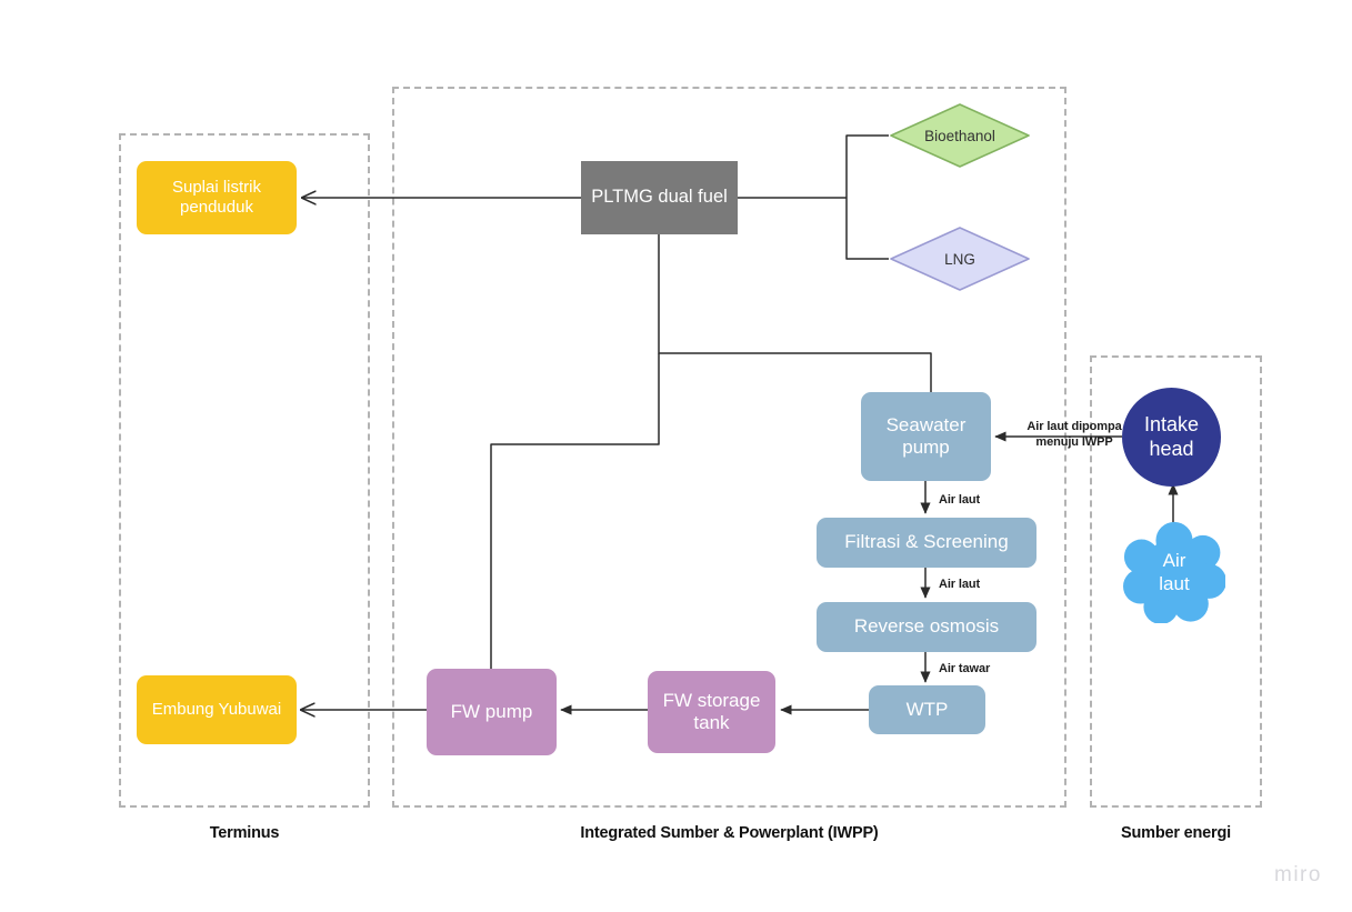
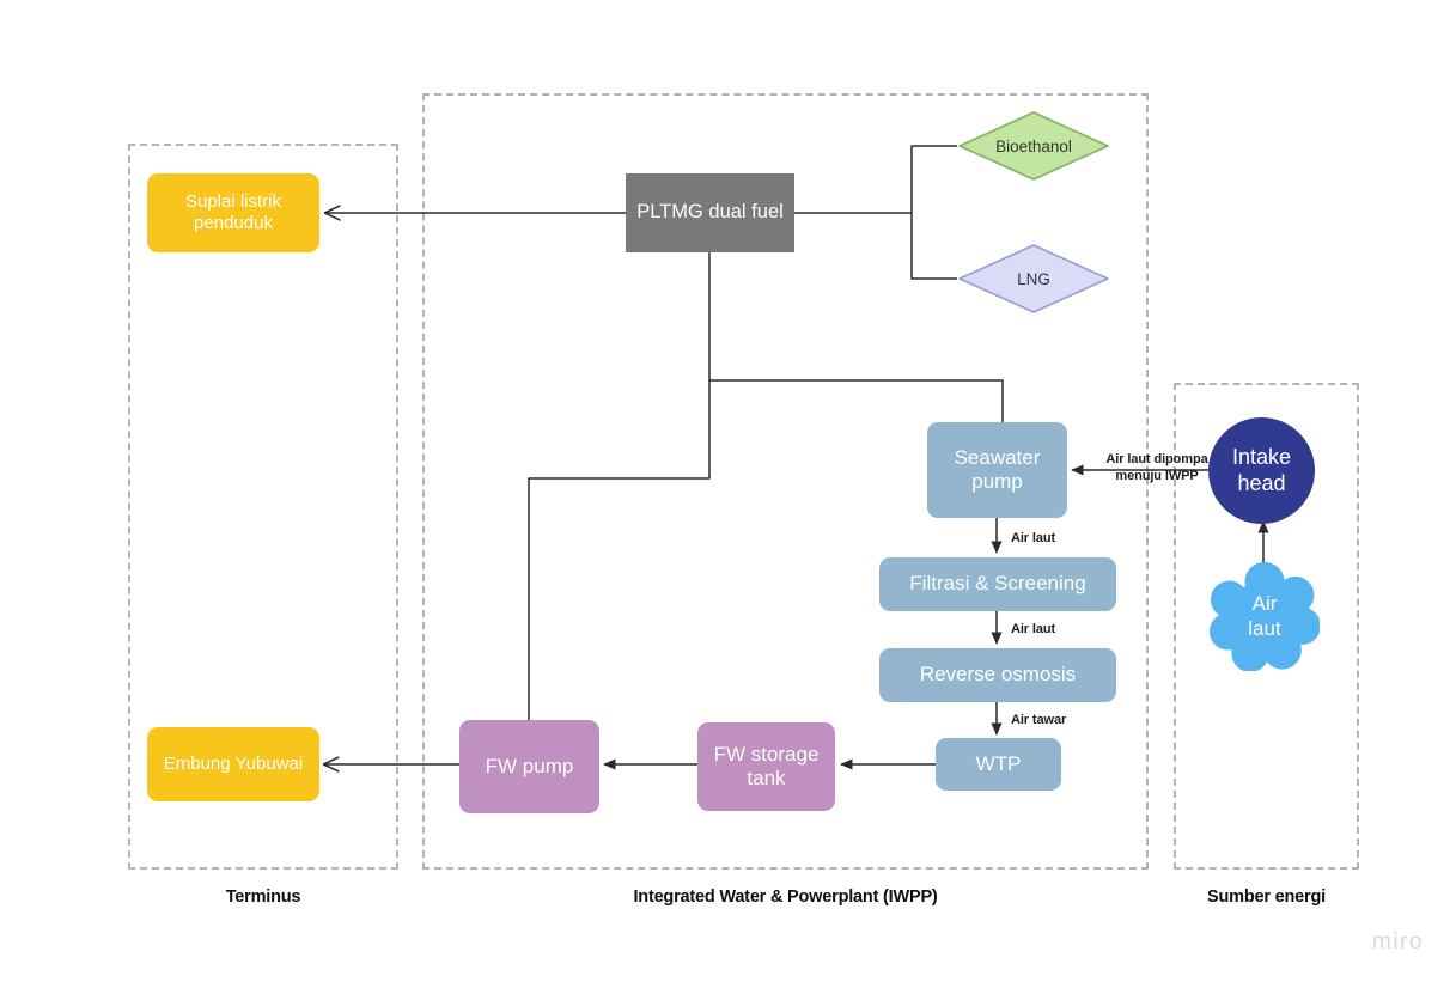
  Terminus
- Integrated Sumber & Powerplant (IWPP)
+ Integrated Water & Powerplant (IWPP)
  Sumber energi
  Suplai listrik
  penduduk
  Embung Yubuwai
  PLTMG dual fuel
  Bioethanol
  LNG
  Seawater
  pump
  Filtrasi & Screening
  Reverse osmosis
  WTP
  FW storage
  tank
  FW pump
  Intake
  head
  Air
  laut
  Air laut dipompa
  menuju IWPP
  Air laut
  Air laut
  Air tawar
  miro
